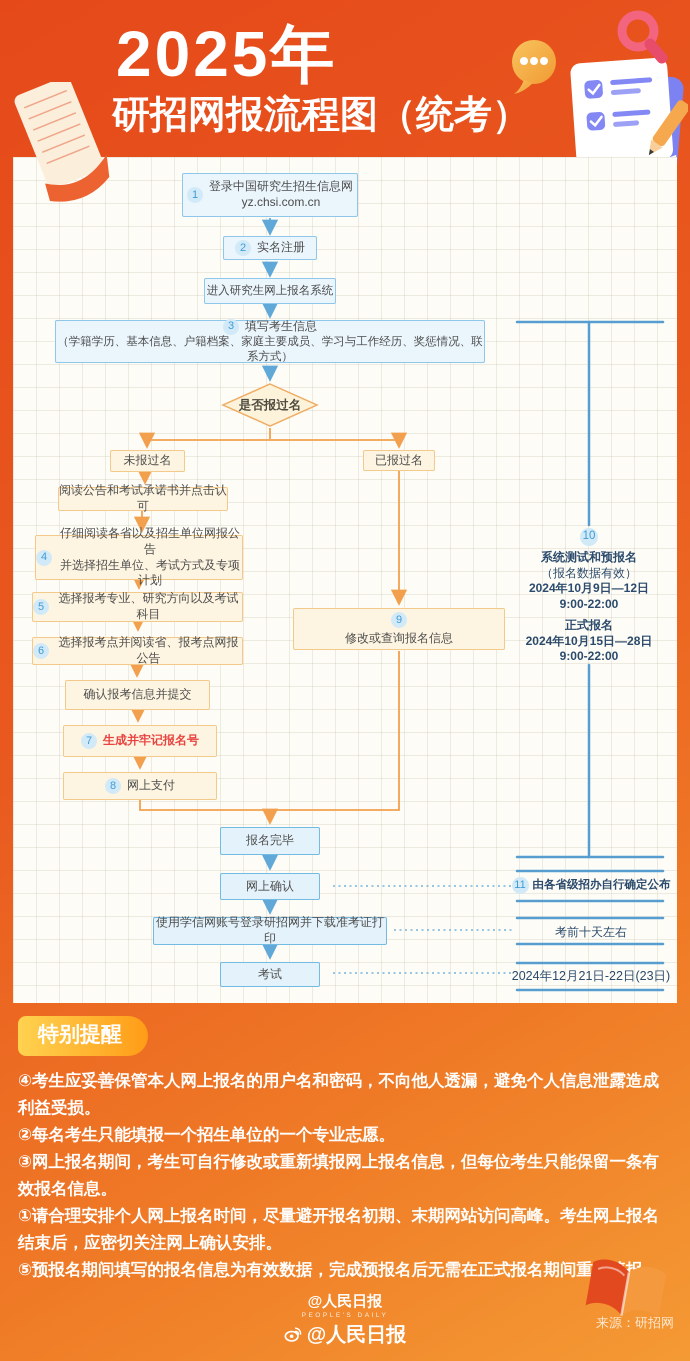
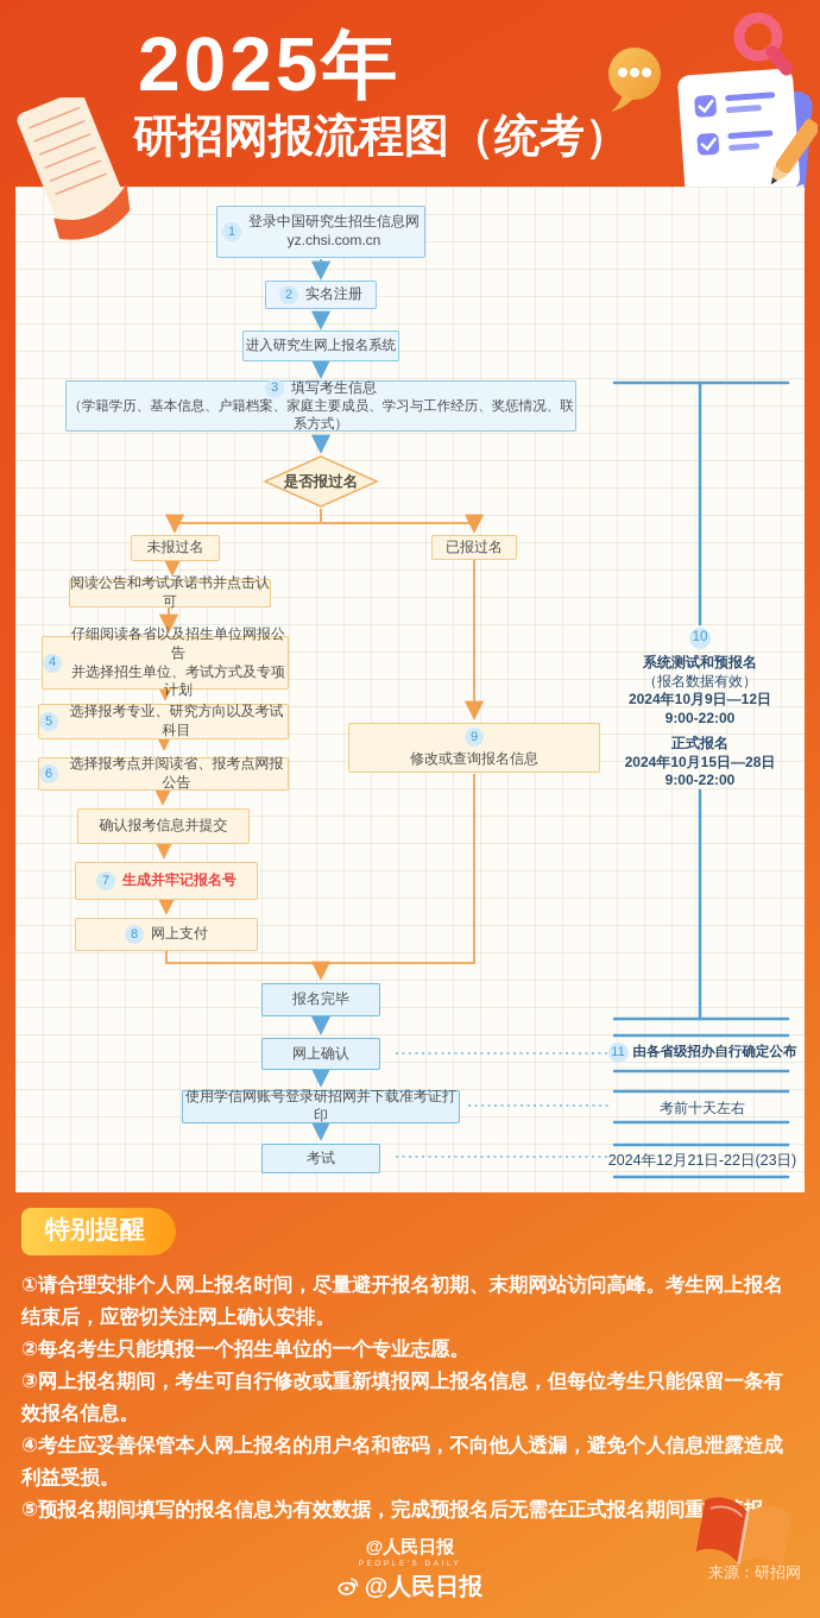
  2025年
  研招网报流程图（统考）
  1
  登录中国研究生招生信息网
  yz.chsi.com.cn
  2
  实名注册
  进入研究生网上报名系统
  3
  填写考生信息
  （学籍学历、基本信息、户籍档案、家庭主要成员、学习与工作经历、奖惩情况、联系方式）
  是否报过名
  未报过名
  已报过名
  阅读公告和考试承诺书并点击认可
  4
  仔细阅读各省以及招生单位网报公告
  并选择招生单位、考试方式及专项计划
  5
  选择报考专业、研究方向以及考试科目
  6
  选择报考点并阅读省、报考点网报公告
  确认报考信息并提交
  7
  生成并牢记报名号
  8
  网上支付
  9
  修改或查询报名信息
  报名完毕
  网上确认
  使用学信网账号登录研招网并下载准考证打印
  考试
  10
  系统测试和预报名
  （报名数据有效）
  2024年10月9日—12日
  9:00-22:00
  正式报名
  2024年10月15日—28日
  9:00-22:00
  11
  由各省级招办自行确定公布
  考前十天左右
  2024年12月21日-22日(23日)
  特别提醒
- ④考生应妥善保管本人网上报名的用户名和密码，不向他人透漏，避免个人信息泄露造成利益受损。
+ ①请合理安排个人网上报名时间，尽量避开报名初期、末期网站访问高峰。考生网上报名结束后，应密切关注网上确认安排。
  ②每名考生只能填报一个招生单位的一个专业志愿。
  ③网上报名期间，考生可自行修改或重新填报网上报名信息，但每位考生只能保留一条有效报名信息。
- ①请合理安排个人网上报名时间，尽量避开报名初期、末期网站访问高峰。考生网上报名结束后，应密切关注网上确认安排。
+ ④考生应妥善保管本人网上报名的用户名和密码，不向他人透漏，避免个人信息泄露造成利益受损。
  ⑤预报名期间填写的报名信息为有效数据，完成预报名后无需在正式报名期间重
  @人民日报
  @人民日报
  来源：研招网
